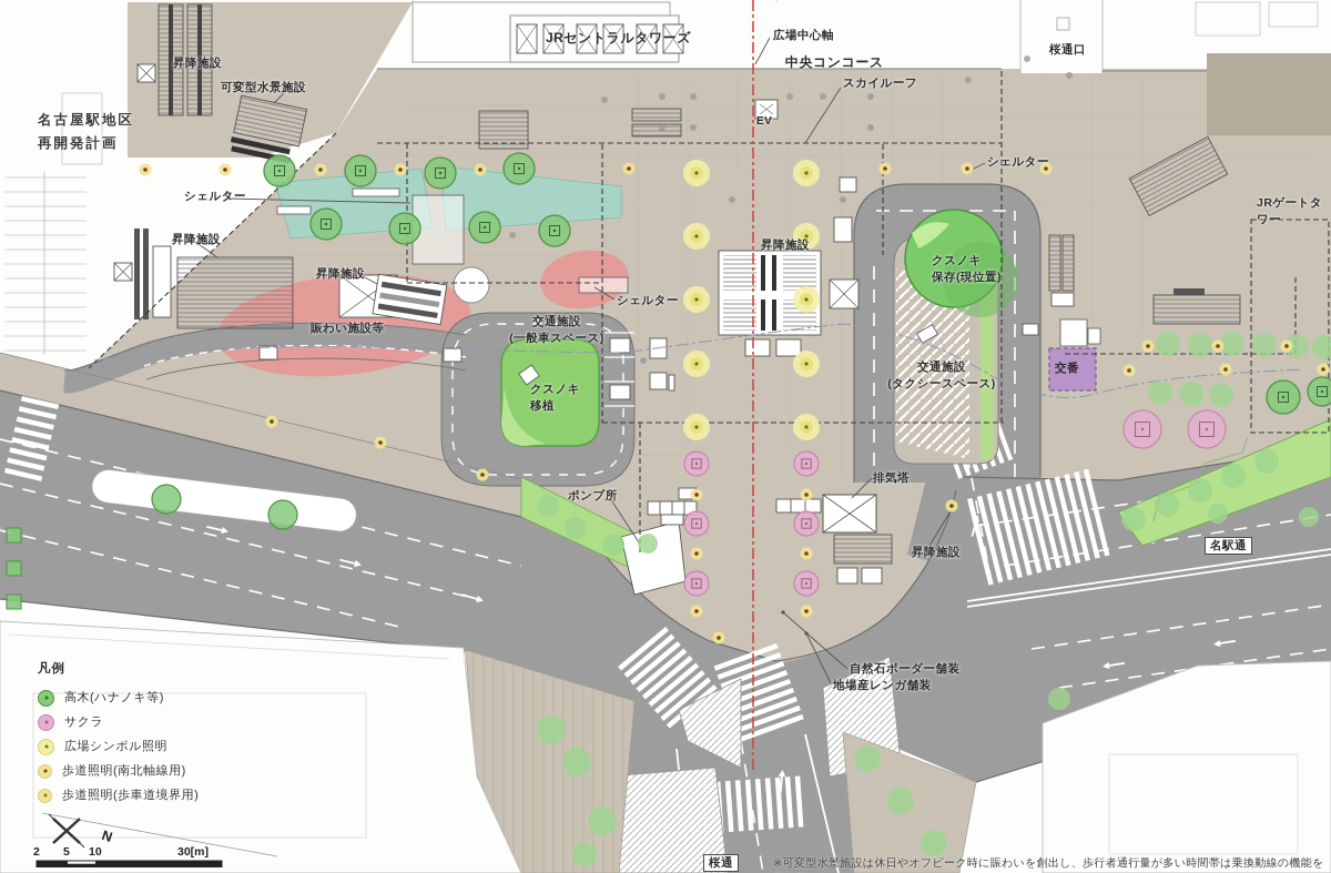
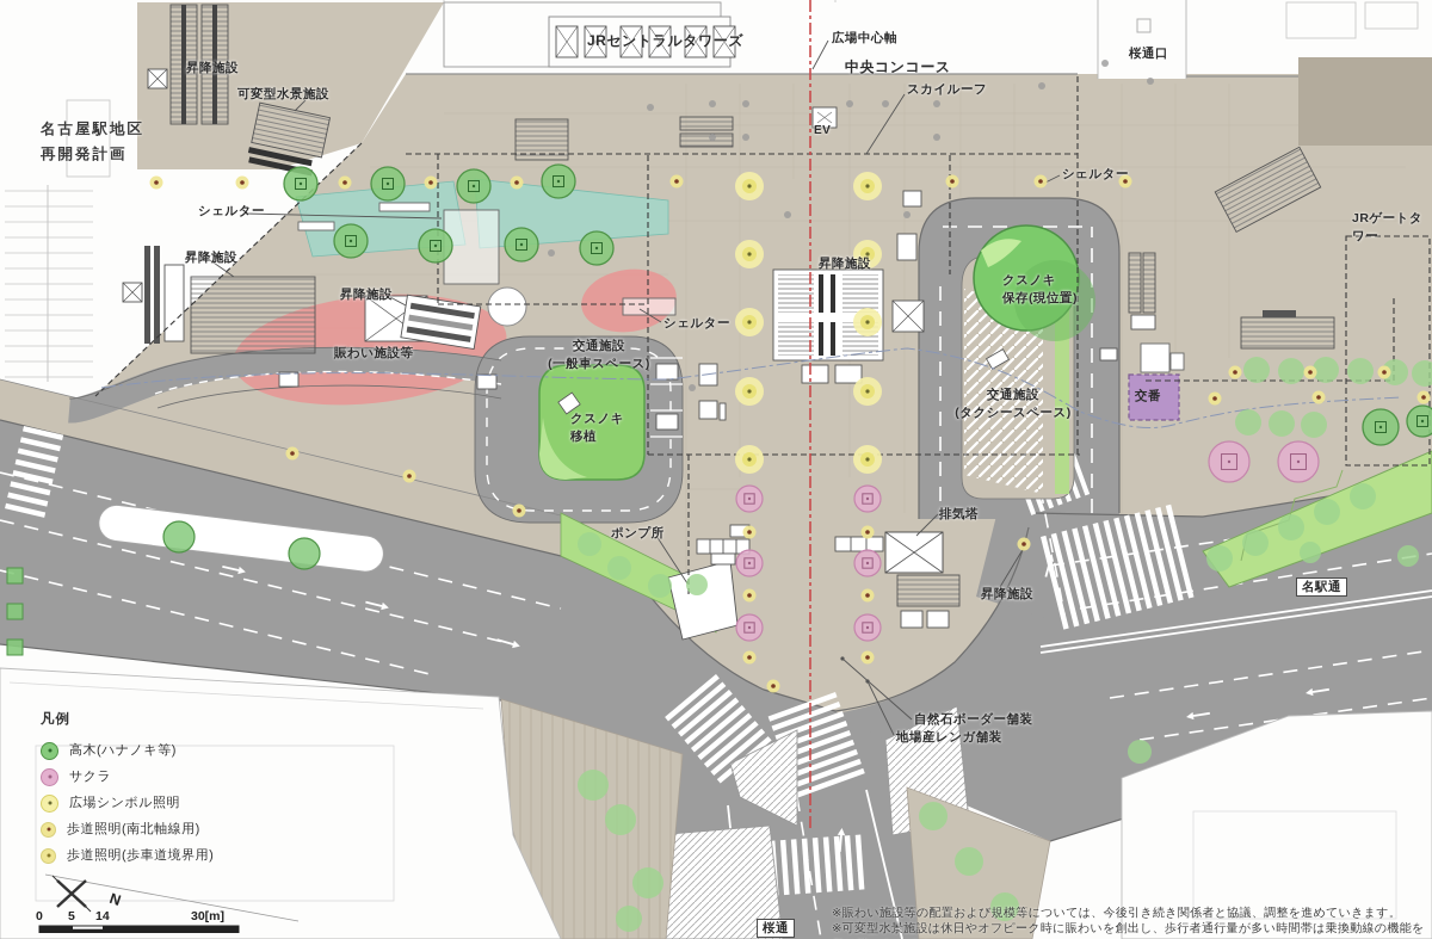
  名古屋駅地区
  再開発計画
  JRセントラルタワーズ
  広場中心軸
  中央コンコース
  桜通口
  スカイルーフ
  EV
  JRゲートタワー
  シェルター
  昇降施設
  可変型水景施設
  昇降施設
  昇降施設
  賑わい施設等
  交通施設
  (一般車スペース)
  クスノキ
  移植
  シェルター
  昇降施設
  クスノキ
  保存(現位置)
  交通施設
  (タクシースペース)
  交番
  シェルター
  ポンプ所
  排気塔
  昇降施設
  自然石ボーダー舗装
  地場産レンガ舗装
  名駅通
  桜通
  凡例
  高木(ハナノキ等)
  サクラ
  広場シンボル照明
  歩道照明(南北軸線用)
  歩道照明(歩車道境界用)
- 2
+ 0
  5
- 10
+ 14
  30[m]
+ ※賑わい施設等の配置および規模等については、今後引き続き関係者と協議、調整を進めていきます。
  ※可変型水景施設は休日やオフピーク時に賑わいを創出し、歩行者通行量が多い時間帯は乗換動線の機能を
